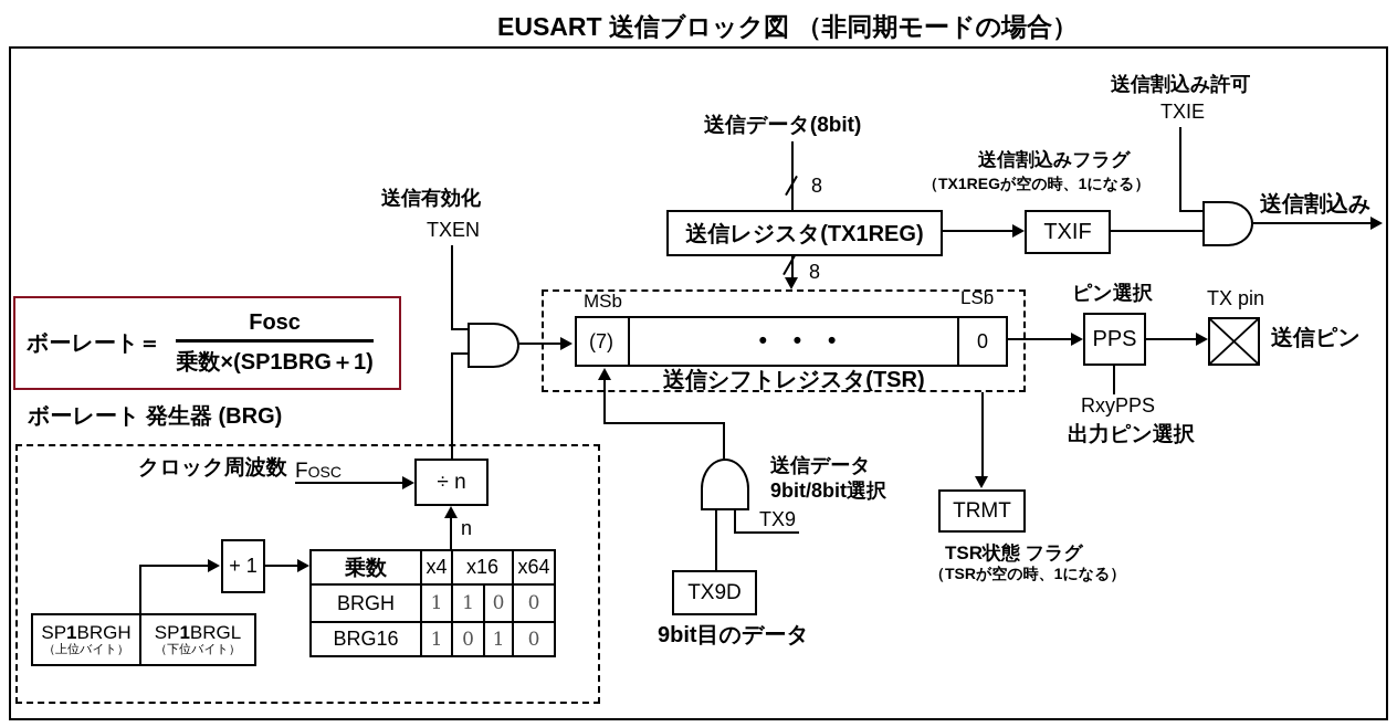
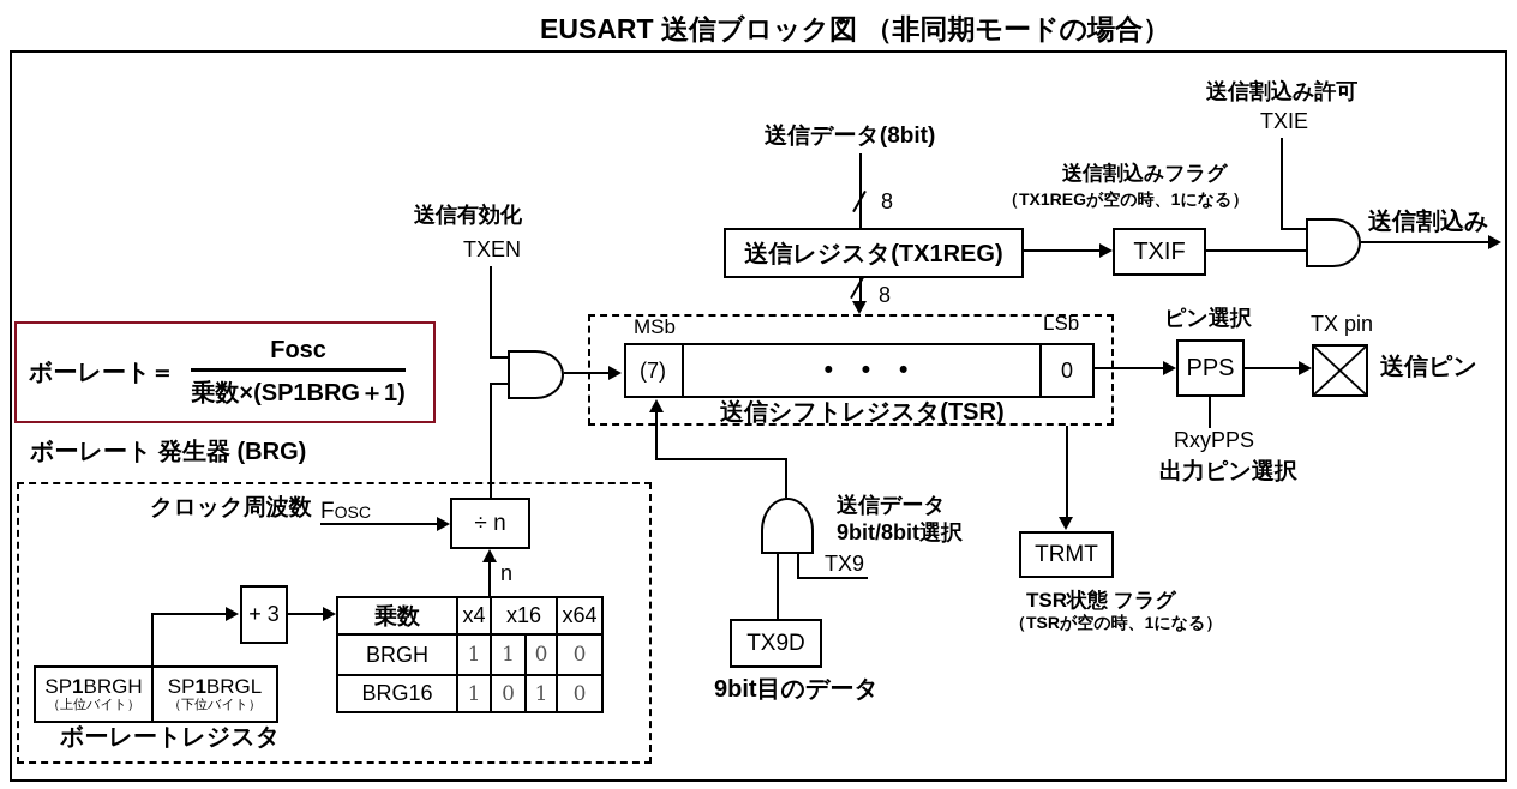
  EUSART 送信ブロック図 （非同期モードの場合）
  送信データ(8bit)
  8
  送信レジスタ(TX1REG)
  8
  TXIF
  送信割込みフラグ
  （TX1REGが空の時、1になる）
  送信割込み許可
  TXIE
  送信割込み
  送信有効化
  TXEN
  MSb
  LSb
  (7)
  • • •
  0
  送信シフトレジスタ(TSR)
  TX9
  送信データ
  9bit/8bit選択
  TX9D
  9bit目のデータ
  ピン選択
  PPS
  TX pin
  送信ピン
  RxyPPS
  出力ピン選択
  TRMT
  TSR状態 フラグ
  （TSRが空の時、1になる）
  ボーレート＝
  Fosc
  乗数×(SP1BRG＋1)
  ボーレート 発生器 (BRG)
  クロック周波数
  FOSC
  ÷ n
  n
- + 1
+ + 3
  乗数
  x4
  x16
  x64
  BRGH
  1
  1
  0
  0
  BRG16
  1
  0
  1
  0
  SP1BRGH
  （上位バイト）
  SP1BRGL
  （下位バイト）
+ ボーレートレジスタ
